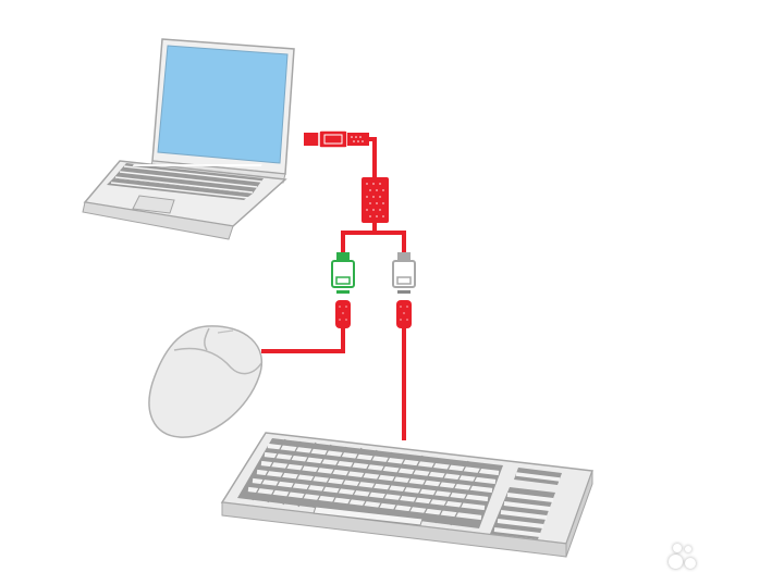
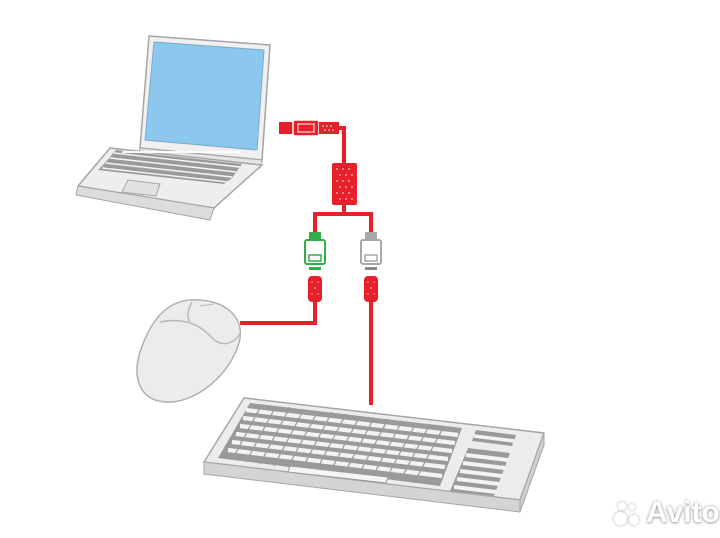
+ Avito
